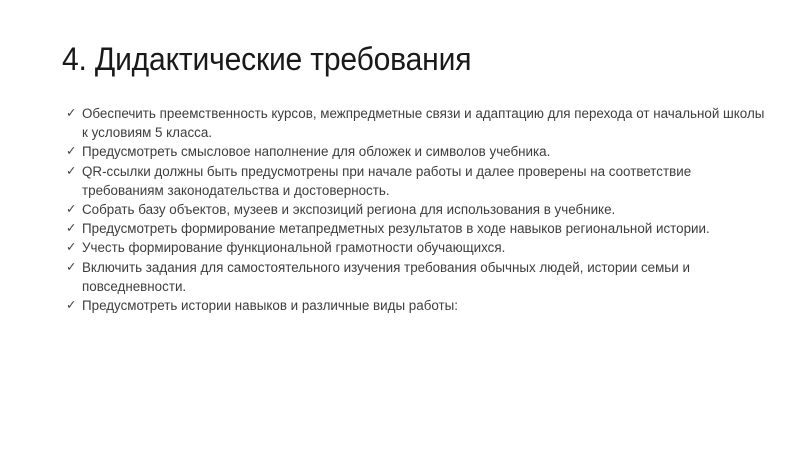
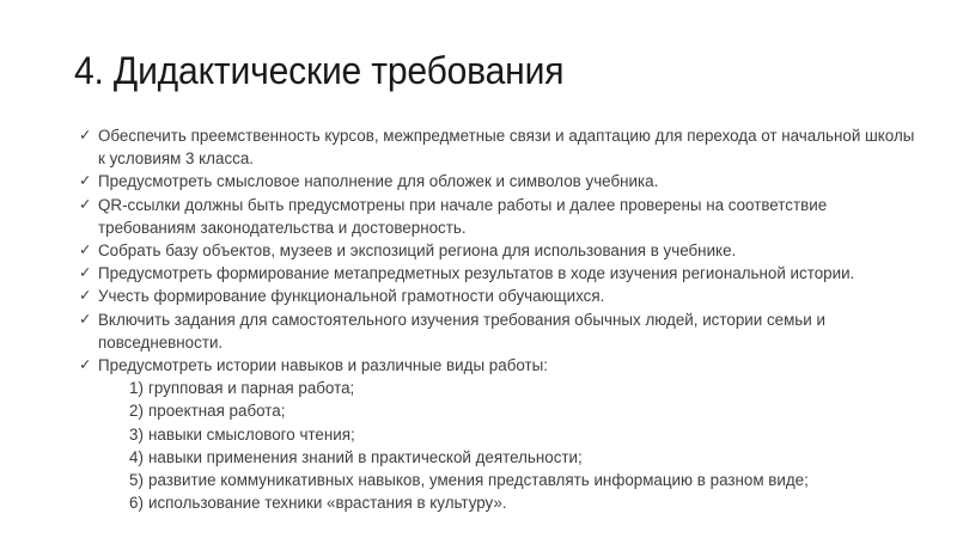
  4. Дидактические требования
  ✓
- Обеспечить преемственность курсов, межпредметные связи и адаптацию для перехода от начальной школы к условиям 5 класса.
+ Обеспечить преемственность курсов, межпредметные связи и адаптацию для перехода от начальной школы к условиям 3 класса.
  ✓
  Предусмотреть смысловое наполнение для обложек и символов учебника.
  ✓
  QR-ссылки должны быть предусмотрены при начале работы и далее проверены на соответствие требованиям законодательства и достоверность.
  ✓
  Собрать базу объектов, музеев и экспозиций региона для использования в учебнике.
  ✓
- Предусмотреть формирование метапредметных результатов в ходе навыков региональной истории.
+ Предусмотреть формирование метапредметных результатов в ходе изучения региональной истории.
  ✓
  Учесть формирование функциональной грамотности обучающихся.
  ✓
  Включить задания для самостоятельного изучения требования обычных людей, истории семьи и повседневности.
  ✓
  Предусмотреть истории навыков и различные виды работы:
+ 1)
+ групповая и парная работа;
+ 2)
+ проектная работа;
+ 3)
+ навыки смыслового чтения;
+ 4)
+ навыки применения знаний в практической деятельности;
+ 5)
+ развитие коммуникативных навыков, умения представлять информацию в разном виде;
+ 6)
+ использование техники «врастания в культуру».
